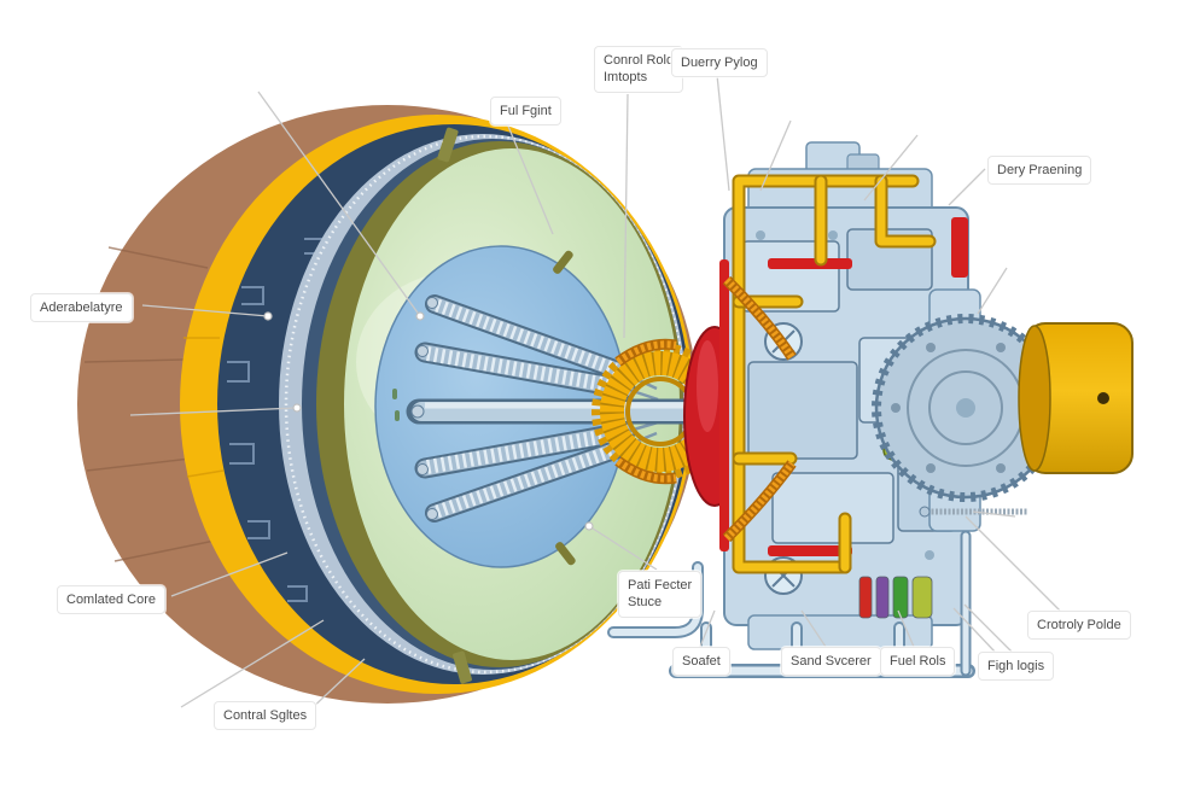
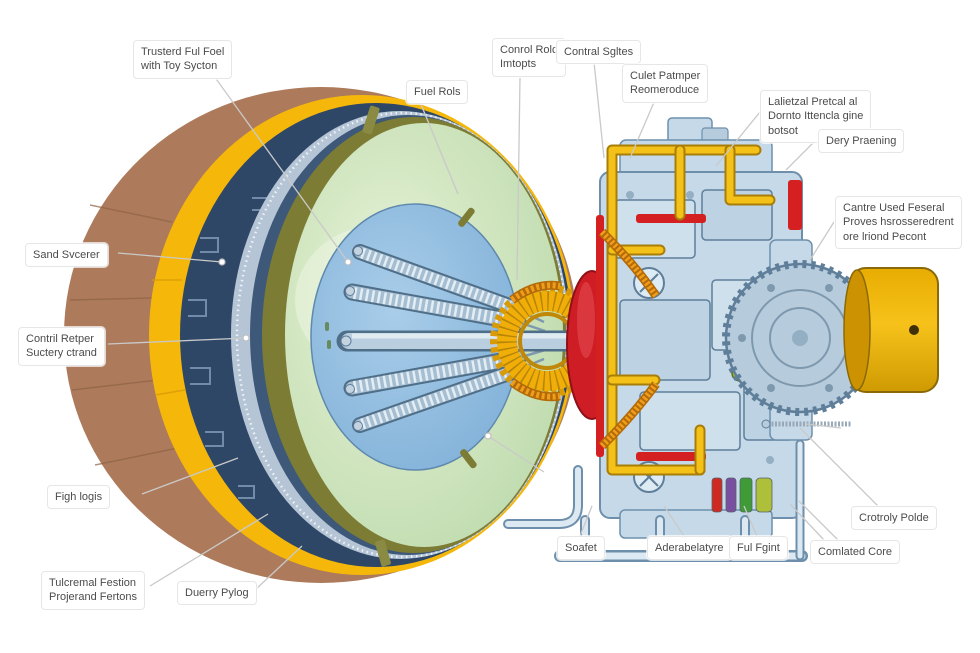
+ Trusterd Ful Foel
+ with Toy Sycton
- Ful Fgint
+ Fuel Rols
  Conrol Rol
  Imtopts
- Duerry Pylog
+ Contral Sgltes
+ Culet Patmper
+ Reomeroduce
+ Lalietzal Pretcal al
+ Dornto Ittencla gine
+ botsot
  Dery Praening
+ Cantre Used Feseral
+ Proves hsrosseredrent
+ ore lriond Pecont
- Aderabelatyre
+ Sand Svcerer
+ Contril Retper
+ Suctery ctrand
- Comlated Core
+ Figh logis
+ Tulcremal Festion
+ Projerand Fertons
- Contral Sgltes
+ Duerry Pylog
- Pati Fecter
- Stuce
  Soafet
- Sand Svcerer
+ Aderabelatyre
- Fuel Rols
+ Ful Fgint
- Figh logis
+ Comlated Core
  Crotroly Polde
